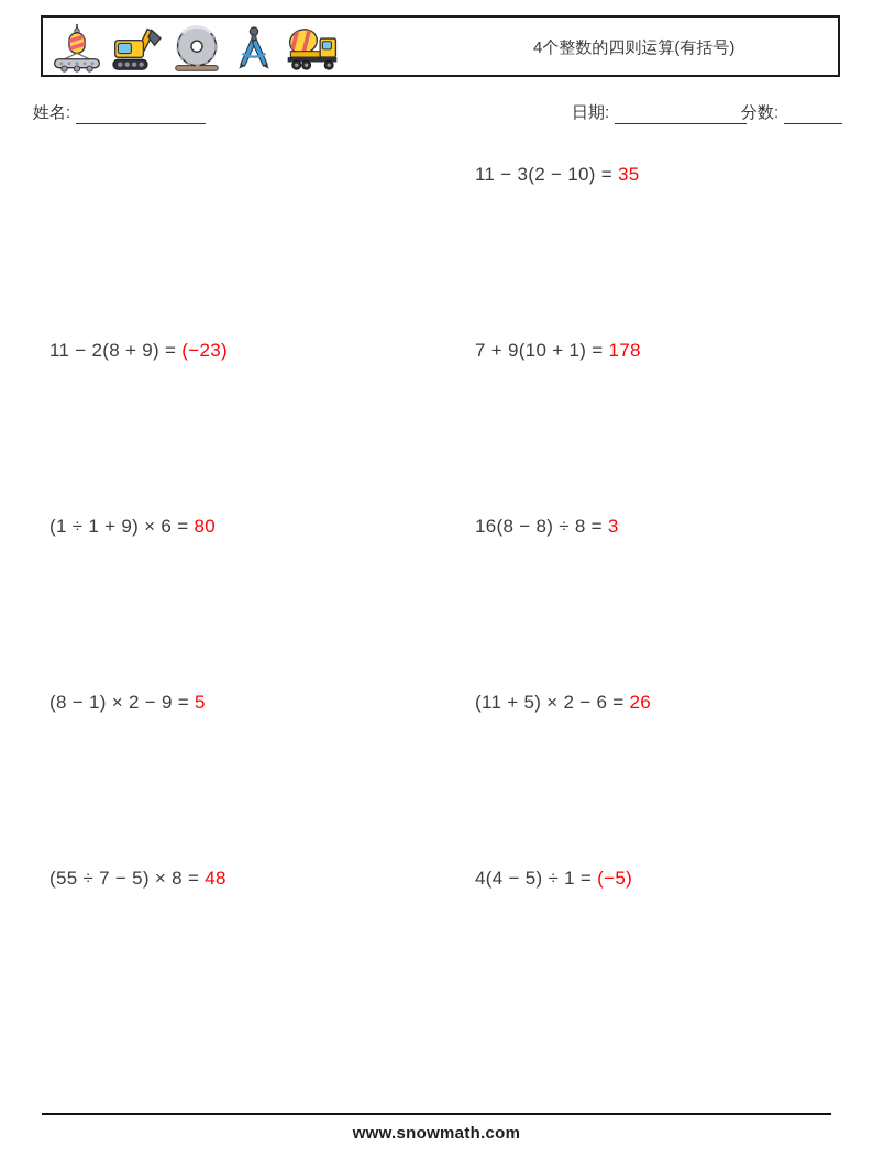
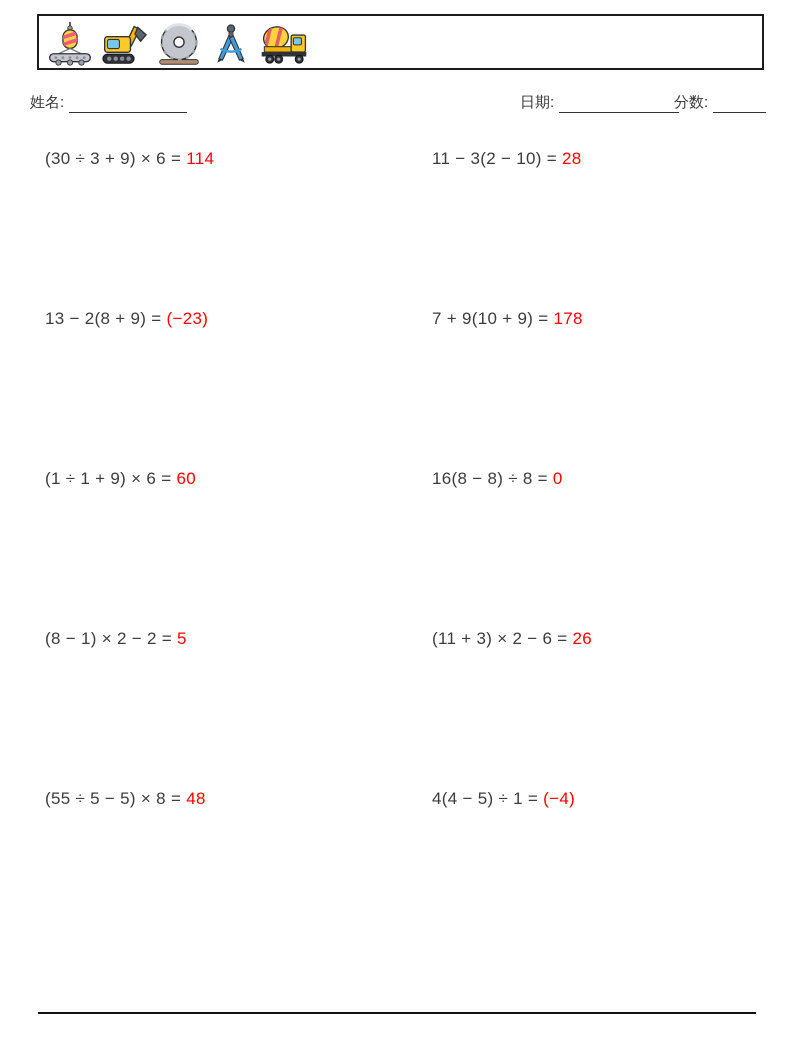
- 4个整数的四则运算(有括号)
  姓名:
  日期:
  分数:
+ (30 ÷ 3 + 9) × 6 = 114
- 11 − 3(2 − 10) = 35
+ 11 − 3(2 − 10) = 28
- 11 − 2(8 + 9) = (−23)
+ 13 − 2(8 + 9) = (−23)
- 7 + 9(10 + 1) = 178
+ 7 + 9(10 + 9) = 178
- (1 ÷ 1 + 9) × 6 = 80
+ (1 ÷ 1 + 9) × 6 = 60
- 16(8 − 8) ÷ 8 = 3
+ 16(8 − 8) ÷ 8 = 0
- (8 − 1) × 2 − 9 = 5
+ (8 − 1) × 2 − 2 = 5
- (11 + 5) × 2 − 6 = 26
+ (11 + 3) × 2 − 6 = 26
- (55 ÷ 7 − 5) × 8 = 48
+ (55 ÷ 5 − 5) × 8 = 48
- 4(4 − 5) ÷ 1 = (−5)
+ 4(4 − 5) ÷ 1 = (−4)
- www.snowmath.com
